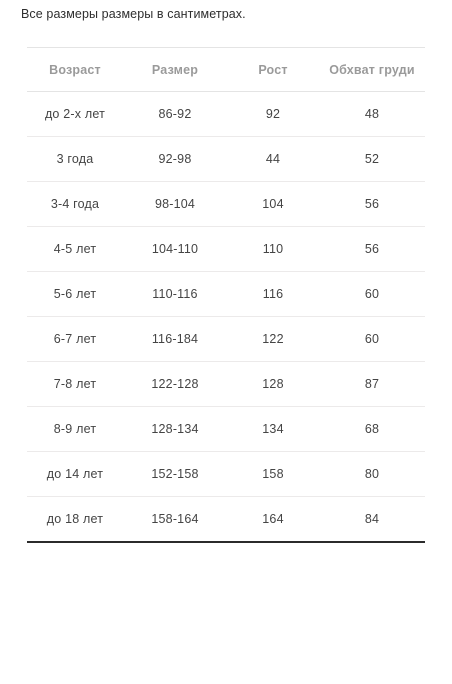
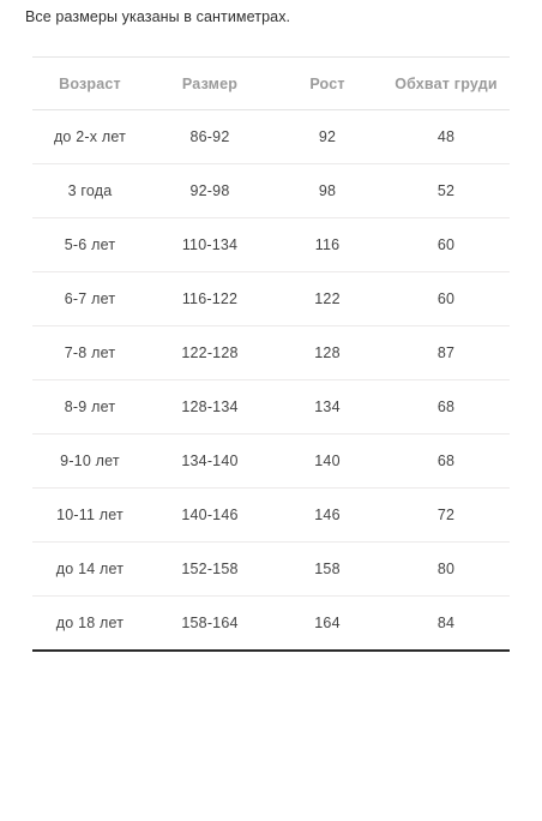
- Все размеры размеры в сантиметрах.
+ Все размеры указаны в сантиметрах.
  Возраст	Размер	Рост	Обхват груди
  до 2-х лет	86-92	92	48
- 3 года	92-98	44	52
+ 3 года	92-98	98	52
- 3-4 года	98-104	104	56
- 4-5 лет	104-110	110	56
- 5-6 лет	110-116	116	60
+ 5-6 лет	110-134	116	60
- 6-7 лет	116-184	122	60
+ 6-7 лет	116-122	122	60
  7-8 лет	122-128	128	87
  8-9 лет	128-134	134	68
+ 9-10 лет	134-140	140	68
+ 10-11 лет	140-146	146	72
  до 14 лет	152-158	158	80
  до 18 лет	158-164	164	84
